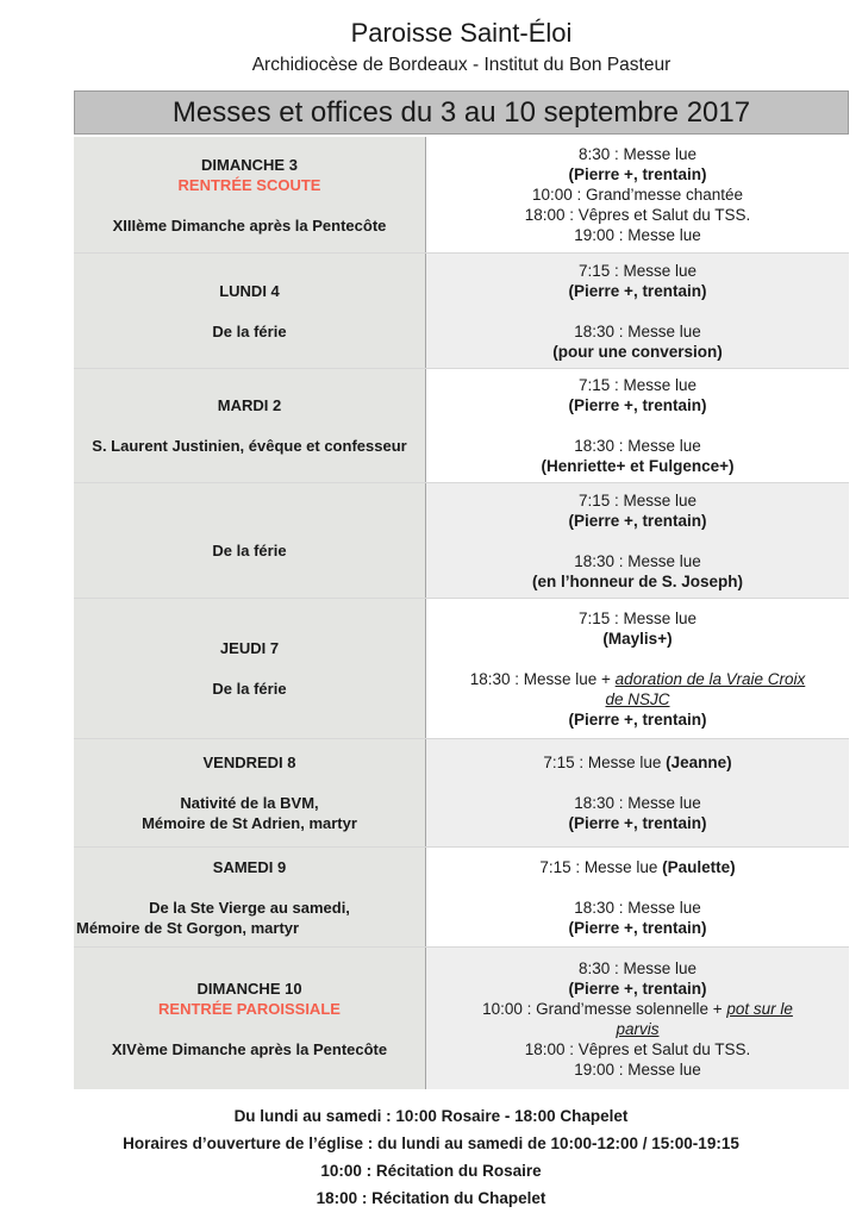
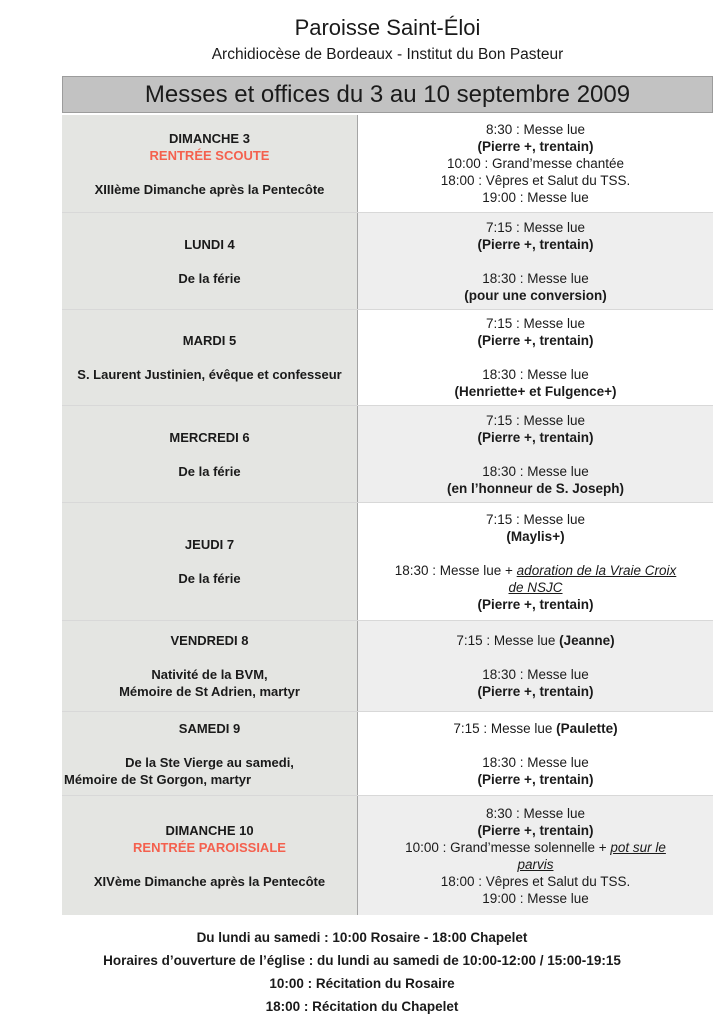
  Paroisse Saint-Éloi
  Archidiocèse de Bordeaux - Institut du Bon Pasteur
- Messes et offices du 3 au 10 septembre 2017
+ Messes et offices du 3 au 10 septembre 2009
  DIMANCHE 3
  RENTRÉE SCOUTE
  XIIIème Dimanche après la Pentecôte
  8:30 : Messe lue
  (Pierre +, trentain)
  10:00 : Grand’messe chantée
  18:00 : Vêpres et Salut du TSS.
  19:00 : Messe lue
  LUNDI 4
  De la férie
  7:15 : Messe lue
  (Pierre +, trentain)
  18:30 : Messe lue
  (pour une conversion)
- MARDI 2
+ MARDI 5
  S. Laurent Justinien, évêque et confesseur
  7:15 : Messe lue
  (Pierre +, trentain)
  18:30 : Messe lue
  (Henriette+ et Fulgence+)
+ MERCREDI 6
  De la férie
  7:15 : Messe lue
  (Pierre +, trentain)
  18:30 : Messe lue
  (en l’honneur de S. Joseph)
  JEUDI 7
  De la férie
  7:15 : Messe lue
  (Maylis+)
  18:30 : Messe lue + adoration de la Vraie Croix
  de NSJC
  (Pierre +, trentain)
  VENDREDI 8
  Nativité de la BVM,
  Mémoire de St Adrien, martyr
  7:15 : Messe lue (Jeanne)
  18:30 : Messe lue
  (Pierre +, trentain)
  SAMEDI 9
  De la Ste Vierge au samedi,
  Mémoire de St Gorgon, martyr
  7:15 : Messe lue (Paulette)
  18:30 : Messe lue
  (Pierre +, trentain)
  DIMANCHE 10
  RENTRÉE PAROISSIALE
  XIVème Dimanche après la Pentecôte
  8:30 : Messe lue
  (Pierre +, trentain)
  10:00 : Grand’messe solennelle + pot sur le
  parvis
  18:00 : Vêpres et Salut du TSS.
  19:00 : Messe lue
  Du lundi au samedi : 10:00 Rosaire - 18:00 Chapelet
  Horaires d’ouverture de l’église : du lundi au samedi de 10:00-12:00 / 15:00-19:15
  10:00 : Récitation du Rosaire
  18:00 : Récitation du Chapelet
